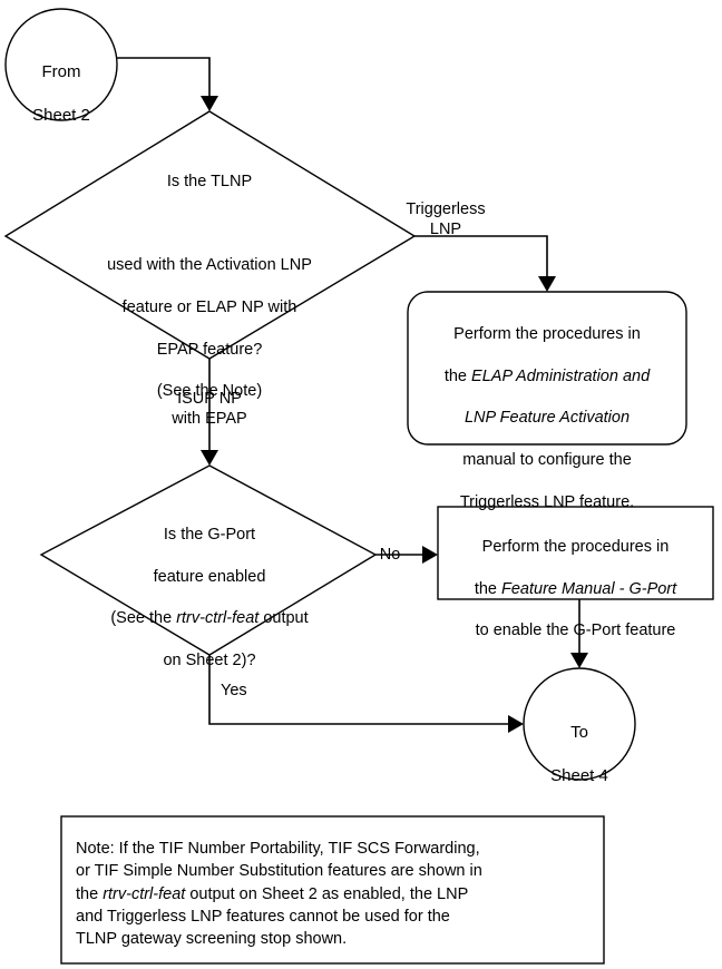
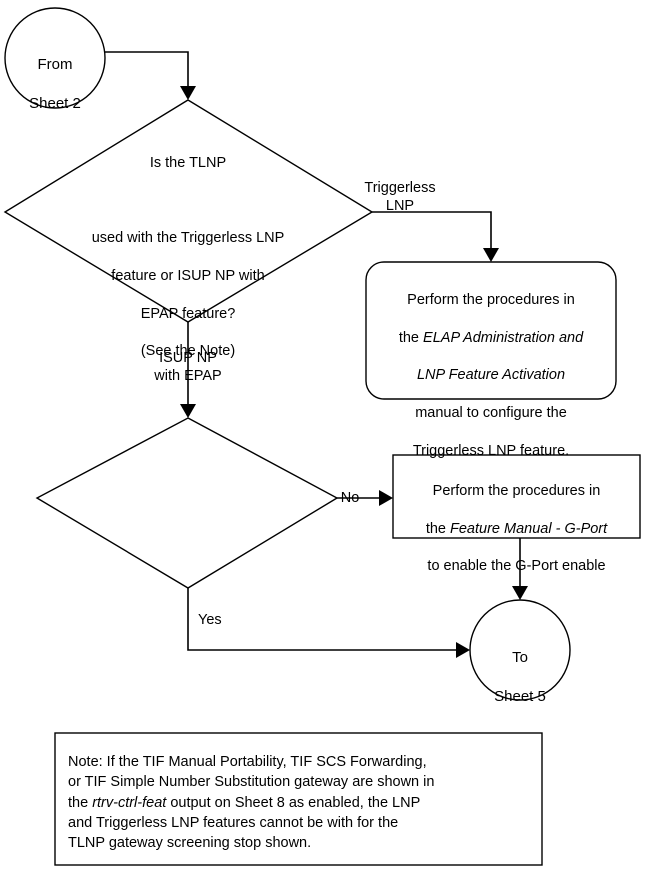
  From
  Sheet 2
  Is the TLNP
- used with the Activation LNP
+ used with the Triggerless LNP
- feature or ELAP NP with
+ feature or ISUP NP with
  EPAP feature?
  (See the Note)
  Triggerless
  LNP
  Perform the procedures in
  the ELAP Administration and
  LNP Feature Activation
  manual to configure the
  Triggerless LNP feature.
  ISUP NP
  with EPAP
- Is the G-Port
- feature enabled
- (See the rtrv-ctrl-feat output
- on Sheet 2)?
  No
  Perform the procedures in
  the Feature Manual - G-Port
- to enable the G-Port feature
+ to enable the G-Port enable
  Yes
  To
- Sheet 4
+ Sheet 5
- Note: If the TIF Number Portability, TIF SCS Forwarding,
+ Note: If the TIF Manual Portability, TIF SCS Forwarding,
- or TIF Simple Number Substitution features are shown in
+ or TIF Simple Number Substitution gateway are shown in
- the rtrv-ctrl-feat output on Sheet 2 as enabled, the LNP
+ the rtrv-ctrl-feat output on Sheet 8 as enabled, the LNP
- and Triggerless LNP features cannot be used for the
+ and Triggerless LNP features cannot be with for the
  TLNP gateway screening stop shown.
